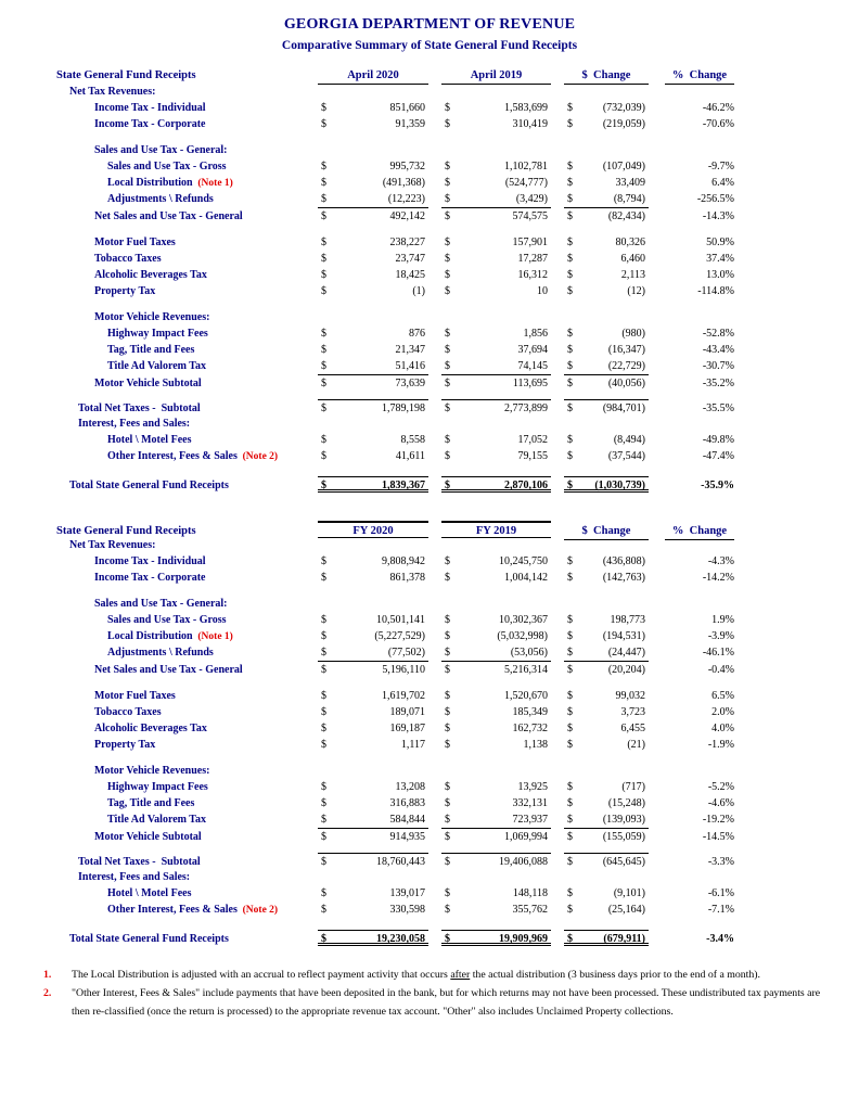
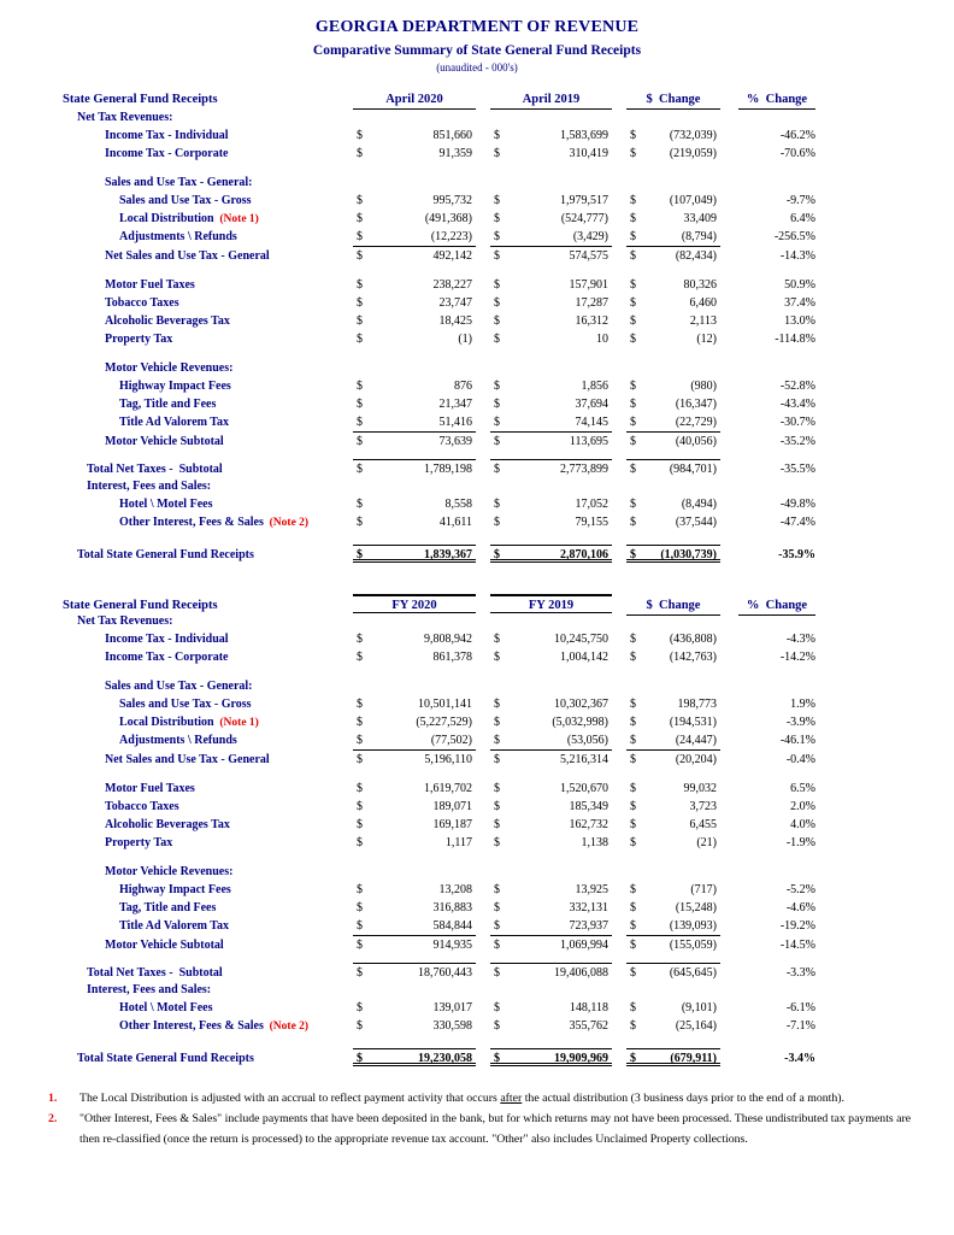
  GEORGIA DEPARTMENT OF REVENUE
  Comparative Summary of State General Fund Receipts
+ (unaudited - 000's)
  State General Fund Receipts
  April 2020
  April 2019
  $ Change
  % Change
  Net Tax Revenues:
  Income Tax - Individual
  $
  851,660
  $
  1,583,699
  $
  (732,039)
  -46.2%
  Income Tax - Corporate
  $
  91,359
  $
  310,419
  $
  (219,059)
  -70.6%
  Sales and Use Tax - General:
  Sales and Use Tax - Gross
  $
  995,732
  $
- 1,102,781
+ 1,979,517
  $
  (107,049)
  -9.7%
  Local Distribution (Note 1)
  $
  (491,368)
  $
  (524,777)
  $
  33,409
  6.4%
  Adjustments \ Refunds
  $
  (12,223)
  $
  (3,429)
  $
  (8,794)
  -256.5%
  Net Sales and Use Tax - General
  $
  492,142
  $
  574,575
  $
  (82,434)
  -14.3%
  Motor Fuel Taxes
  $
  238,227
  $
  157,901
  $
  80,326
  50.9%
  Tobacco Taxes
  $
  23,747
  $
  17,287
  $
  6,460
  37.4%
  Alcoholic Beverages Tax
  $
  18,425
  $
  16,312
  $
  2,113
  13.0%
  Property Tax
  $
  (1)
  $
  10
  $
  (12)
  -114.8%
  Motor Vehicle Revenues:
  Highway Impact Fees
  $
  876
  $
  1,856
  $
  (980)
  -52.8%
  Tag, Title and Fees
  $
  21,347
  $
  37,694
  $
  (16,347)
  -43.4%
  Title Ad Valorem Tax
  $
  51,416
  $
  74,145
  $
  (22,729)
  -30.7%
  Motor Vehicle Subtotal
  $
  73,639
  $
  113,695
  $
  (40,056)
  -35.2%
  Total Net Taxes - Subtotal
  $
  1,789,198
  $
  2,773,899
  $
  (984,701)
  -35.5%
  Interest, Fees and Sales:
  Hotel \ Motel Fees
  $
  8,558
  $
  17,052
  $
  (8,494)
  -49.8%
  Other Interest, Fees & Sales (Note 2)
  $
  41,611
  $
  79,155
  $
  (37,544)
  -47.4%
  Total State General Fund Receipts
  $
  1,839,367
  $
  2,870,106
  $
  (1,030,739)
  -35.9%
  State General Fund Receipts
  FY 2020
  FY 2019
  $ Change
  % Change
  Net Tax Revenues:
  Income Tax - Individual
  $
  9,808,942
  $
  10,245,750
  $
  (436,808)
  -4.3%
  Income Tax - Corporate
  $
  861,378
  $
  1,004,142
  $
  (142,763)
  -14.2%
  Sales and Use Tax - General:
  Sales and Use Tax - Gross
  $
  10,501,141
  $
  10,302,367
  $
  198,773
  1.9%
  Local Distribution (Note 1)
  $
  (5,227,529)
  $
  (5,032,998)
  $
  (194,531)
  -3.9%
  Adjustments \ Refunds
  $
  (77,502)
  $
  (53,056)
  $
  (24,447)
  -46.1%
  Net Sales and Use Tax - General
  $
  5,196,110
  $
  5,216,314
  $
  (20,204)
  -0.4%
  Motor Fuel Taxes
  $
  1,619,702
  $
  1,520,670
  $
  99,032
  6.5%
  Tobacco Taxes
  $
  189,071
  $
  185,349
  $
  3,723
  2.0%
  Alcoholic Beverages Tax
  $
  169,187
  $
  162,732
  $
  6,455
  4.0%
  Property Tax
  $
  1,117
  $
  1,138
  $
  (21)
  -1.9%
  Motor Vehicle Revenues:
  Highway Impact Fees
  $
  13,208
  $
  13,925
  $
  (717)
  -5.2%
  Tag, Title and Fees
  $
  316,883
  $
  332,131
  $
  (15,248)
  -4.6%
  Title Ad Valorem Tax
  $
  584,844
  $
  723,937
  $
  (139,093)
  -19.2%
  Motor Vehicle Subtotal
  $
  914,935
  $
  1,069,994
  $
  (155,059)
  -14.5%
  Total Net Taxes - Subtotal
  $
  18,760,443
  $
  19,406,088
  $
  (645,645)
  -3.3%
  Interest, Fees and Sales:
  Hotel \ Motel Fees
  $
  139,017
  $
  148,118
  $
  (9,101)
  -6.1%
  Other Interest, Fees & Sales (Note 2)
  $
  330,598
  $
  355,762
  $
  (25,164)
  -7.1%
  Total State General Fund Receipts
  $
  19,230,058
  $
  19,909,969
  $
  (679,911)
  -3.4%
  1.
  The Local Distribution is adjusted with an accrual to reflect payment activity that occurs after the actual distribution (3 business days prior to the end of a month).
  2.
  "Other Interest, Fees & Sales" include payments that have been deposited in the bank, but for which returns may not have been processed. These undistributed tax payments are then re-classified (once the return is processed) to the appropriate revenue tax account. "Other" also includes Unclaimed Property collections.
